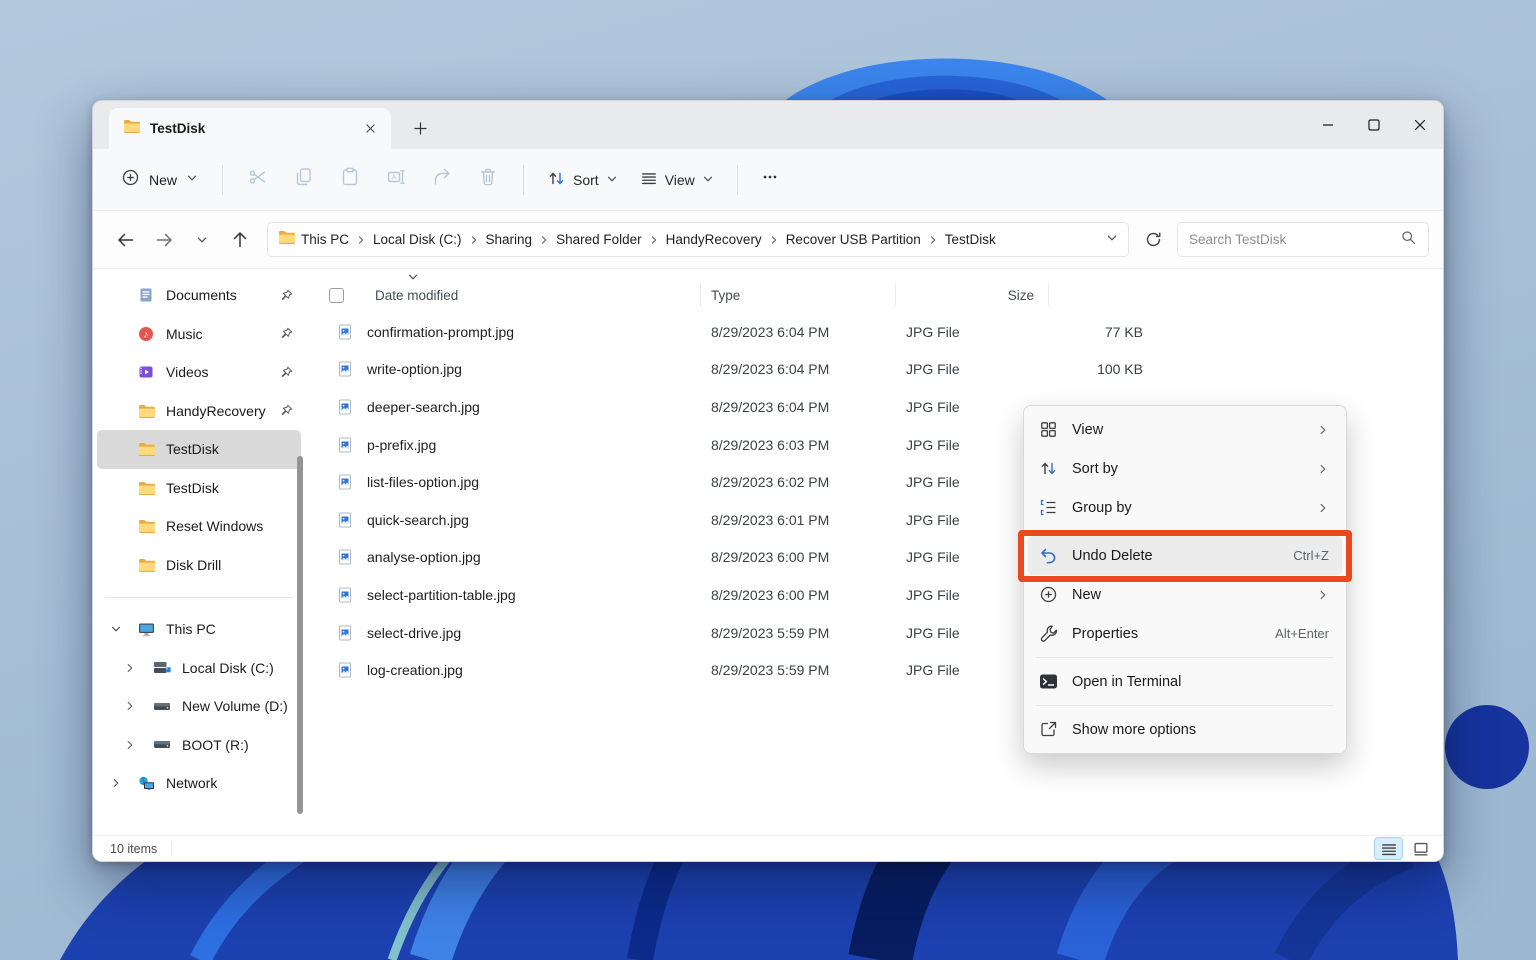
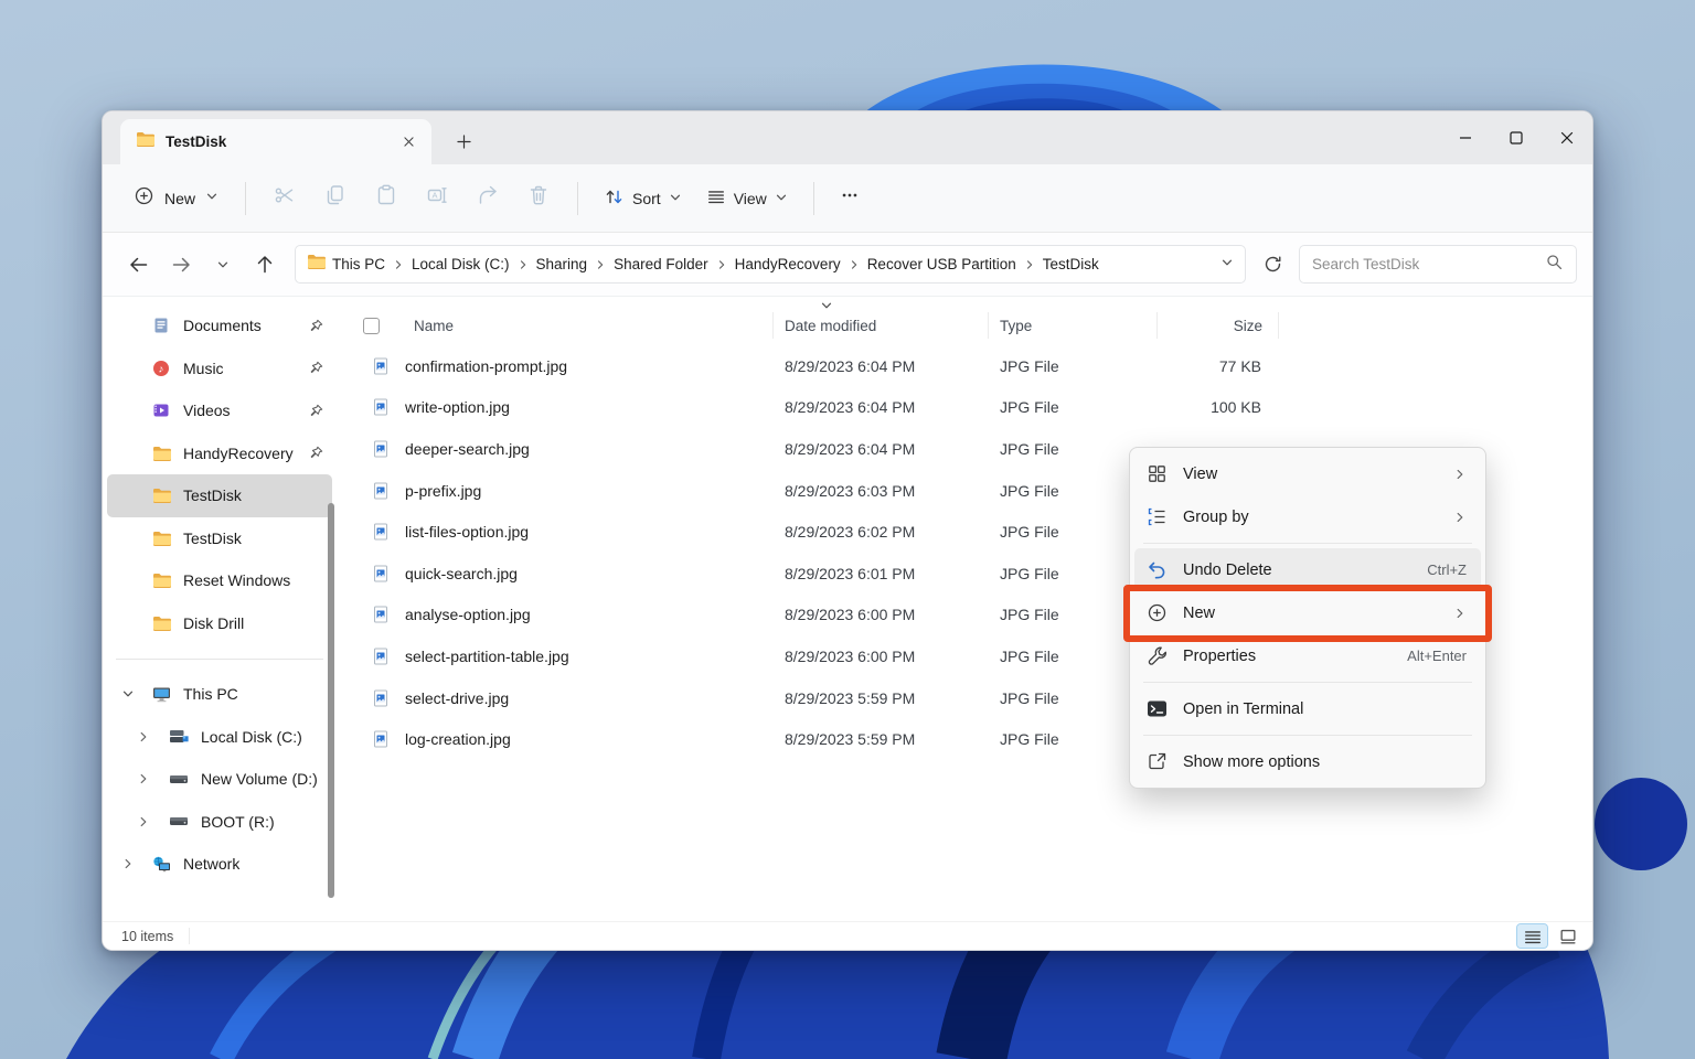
  TestDisk
  New
  A
  Sort
  View
  This PC
  Local Disk (C:)
  Sharing
  Shared Folder
  HandyRecovery
  Recover USB Partition
  TestDisk
  Search TestDisk
  Documents
  ♪
  Music
  Videos
  HandyRecovery
  TestDisk
  TestDisk
  Reset Windows
  Disk Drill
  This PC
  Local Disk (C:)
  New Volume (D:)
  BOOT (R:)
  Network
+ Name
  Date modified
  Type
  Size
  confirmation-prompt.jpg
  8/29/2023 6:04 PM
  JPG File
  77 KB
  write-option.jpg
  8/29/2023 6:04 PM
  JPG File
  100 KB
  deeper-search.jpg
  8/29/2023 6:04 PM
  JPG File
  p-prefix.jpg
  8/29/2023 6:03 PM
  JPG File
  list-files-option.jpg
  8/29/2023 6:02 PM
  JPG File
  quick-search.jpg
  8/29/2023 6:01 PM
  JPG File
  analyse-option.jpg
  8/29/2023 6:00 PM
  JPG File
  select-partition-table.jpg
  8/29/2023 6:00 PM
  JPG File
  select-drive.jpg
  8/29/2023 5:59 PM
  JPG File
  log-creation.jpg
  8/29/2023 5:59 PM
  JPG File
  View
- Sort by
  Group by
  Undo Delete
  Ctrl+Z
  New
  Properties
  Alt+Enter
  Open in Terminal
  Show more options
  10 items
